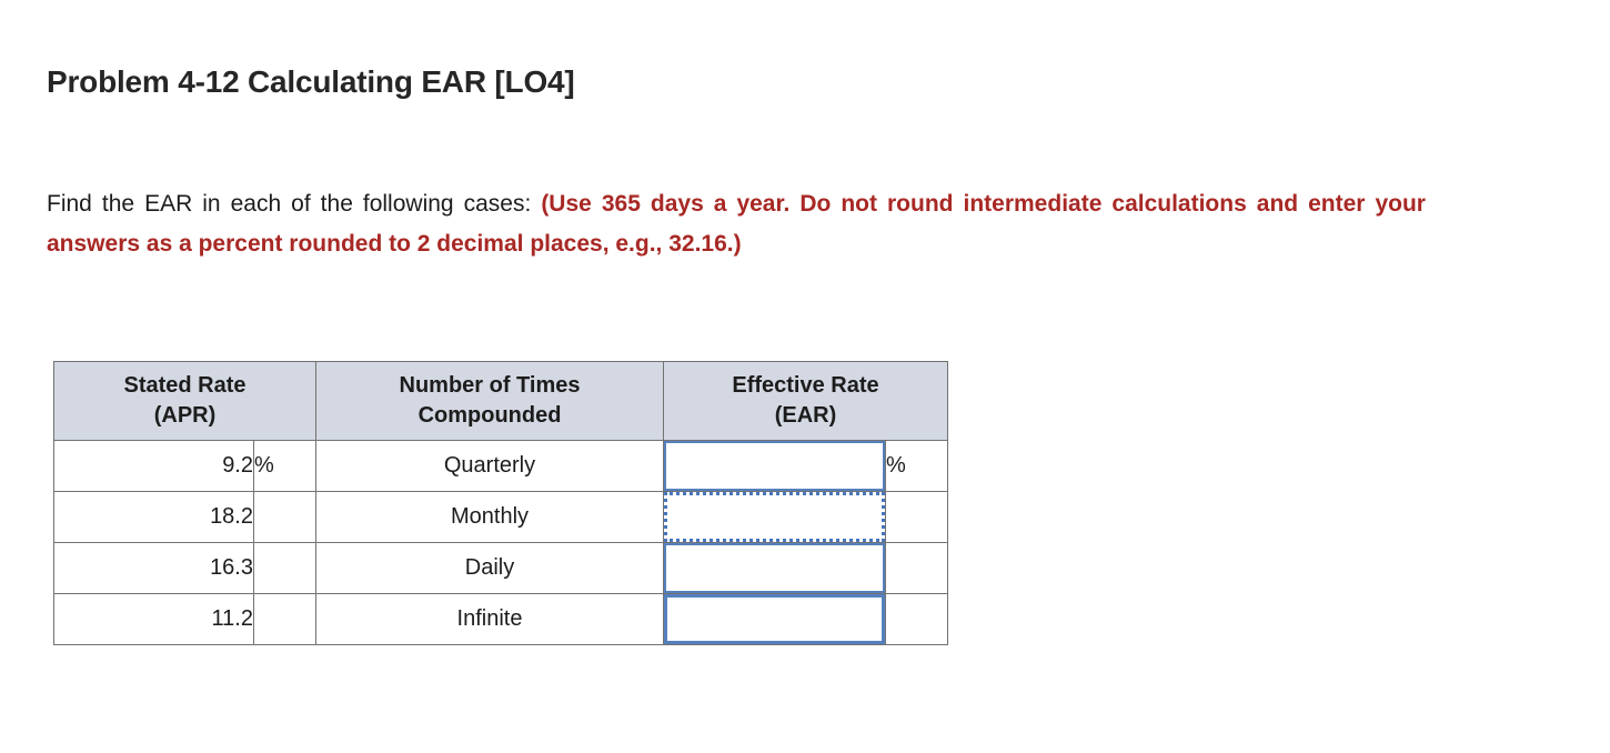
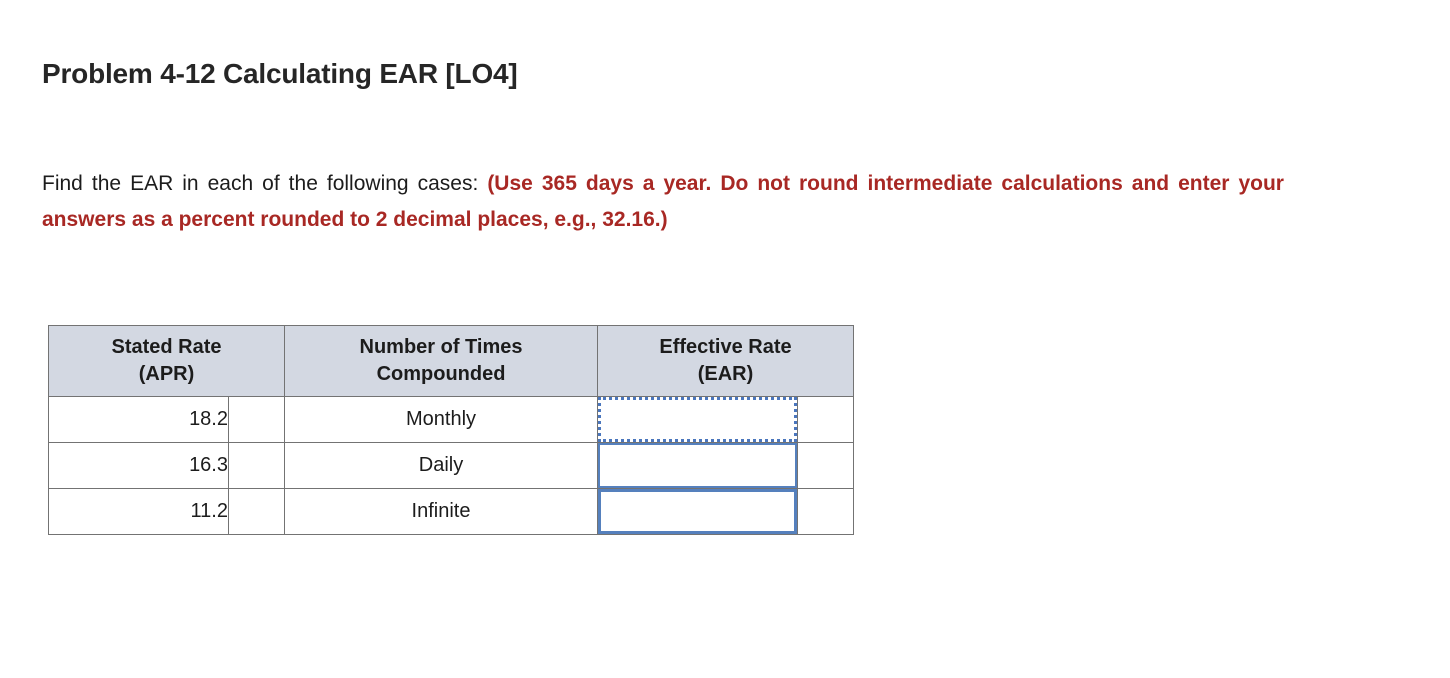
  Problem 4-12 Calculating EAR [LO4]
  Find the EAR in each of the following cases: (Use 365 days a year. Do not round intermediate calculations and enter your answers as a percent rounded to 2 decimal places, e.g., 32.16.)
  Stated Rate (APR)	Number of Times Compounded	Effective Rate (EAR)
- 9.2	%	Quarterly		%
  18.2		Monthly
  16.3		Daily
  11.2		Infinite
